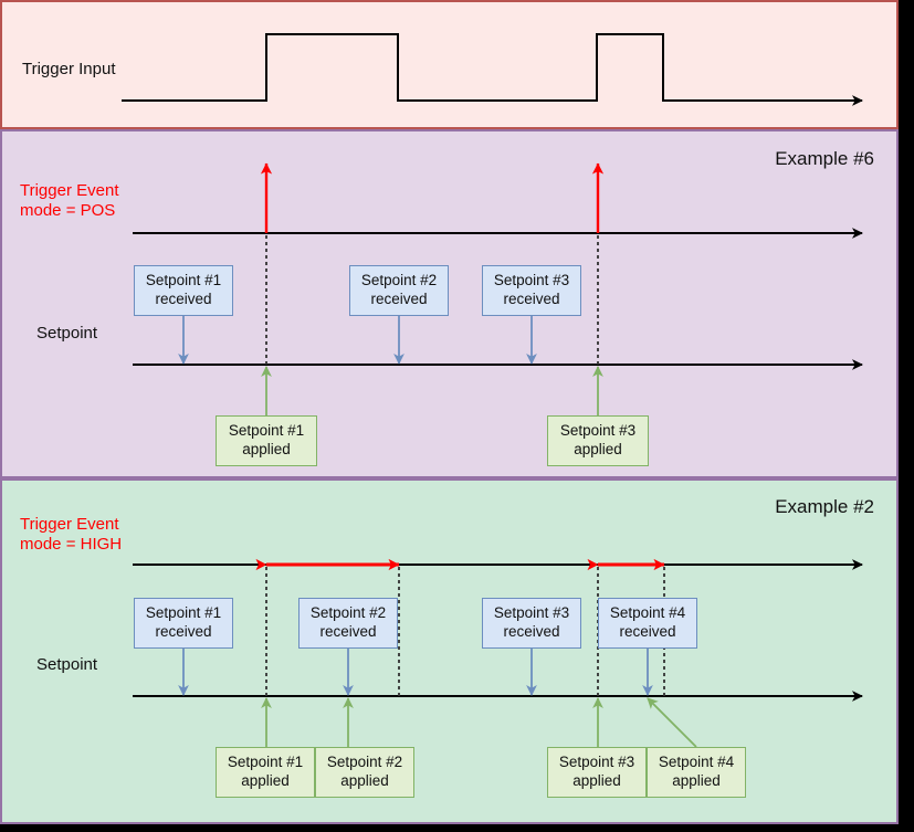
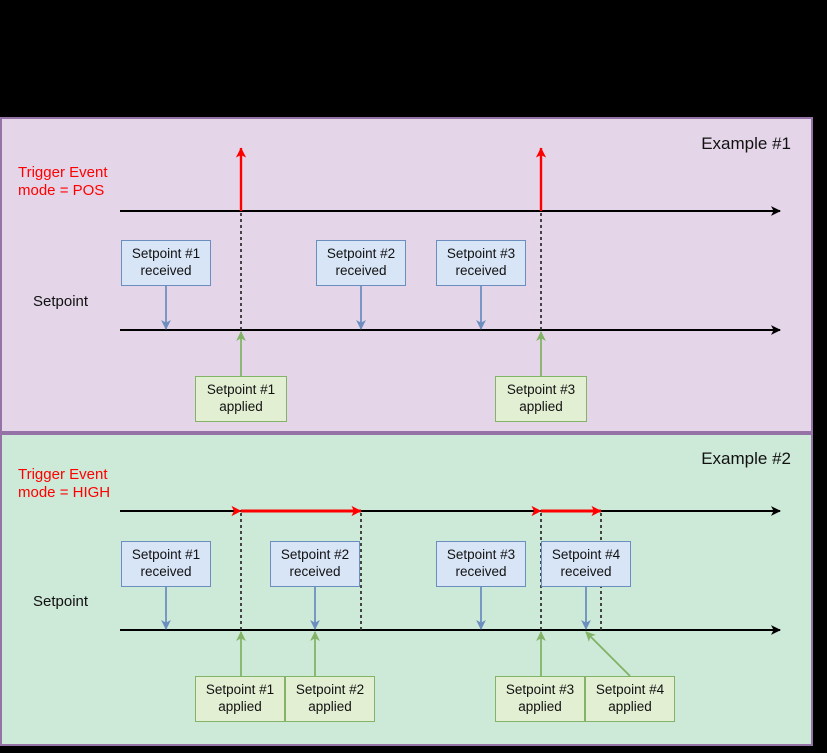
- Trigger Input
- Example #6
+ Example #1
  Trigger Event
  mode = POS
  Setpoint
  Example #2
  Trigger Event
  mode = HIGH
  Setpoint
  Setpoint #1
  received
  Setpoint #2
  received
  Setpoint #3
  received
  Setpoint #1
  applied
  Setpoint #3
  applied
  Setpoint #1
  received
  Setpoint #2
  received
  Setpoint #3
  received
  Setpoint #4
  received
  Setpoint #1
  applied
  Setpoint #2
  applied
  Setpoint #3
  applied
  Setpoint #4
  applied
